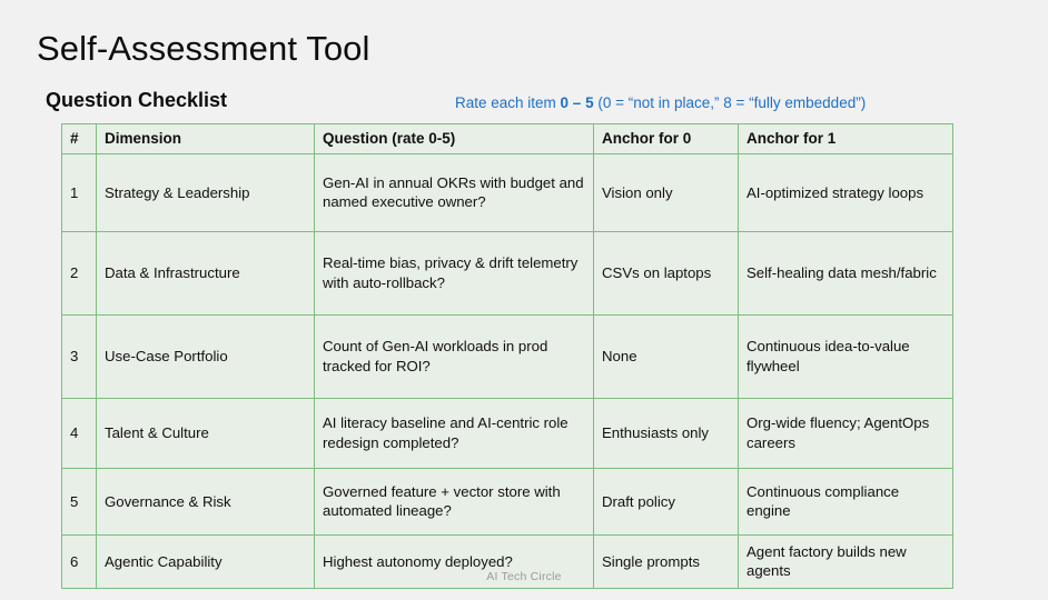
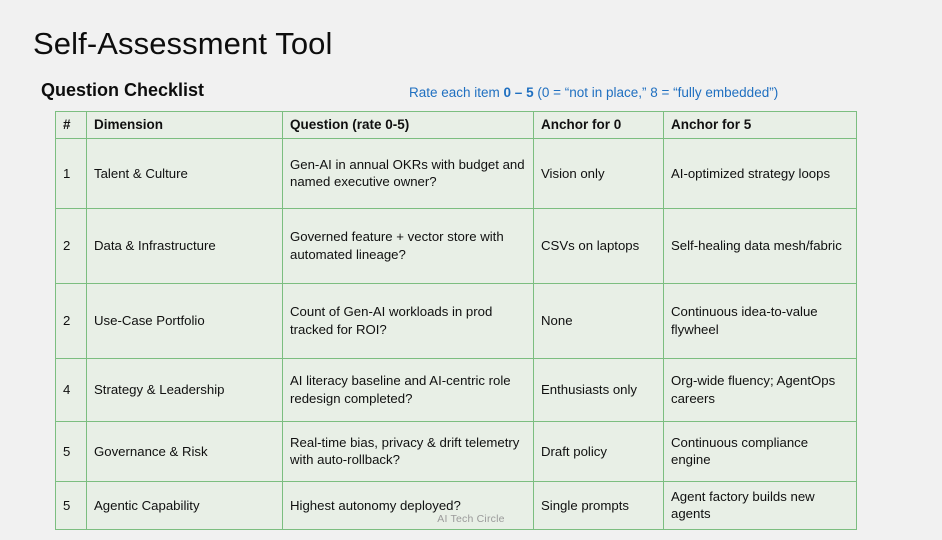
  Self-Assessment Tool
  Question Checklist
  Rate each item 0 – 5 (0 = “not in place,” 8 = “fully embedded”)
- #	Dimension	Question (rate 0-5)	Anchor for 0	Anchor for 1
+ #	Dimension	Question (rate 0-5)	Anchor for 0	Anchor for 5
- 1	Strategy & Leadership	Gen-AI in annual OKRs with budget and named executive owner?	Vision only	AI-optimized strategy loops
+ 1	Talent & Culture	Gen-AI in annual OKRs with budget and named executive owner?	Vision only	AI-optimized strategy loops
- 2	Data & Infrastructure	Real-time bias, privacy & drift telemetry with auto-rollback?	CSVs on laptops	Self-healing data mesh/fabric
+ 2	Data & Infrastructure	Governed feature + vector store with automated lineage?	CSVs on laptops	Self-healing data mesh/fabric
- 3	Use-Case Portfolio	Count of Gen-AI workloads in prod tracked for ROI?	None	Continuous idea-to-value flywheel
+ 2	Use-Case Portfolio	Count of Gen-AI workloads in prod tracked for ROI?	None	Continuous idea-to-value flywheel
- 4	Talent & Culture	AI literacy baseline and AI-centric role redesign completed?	Enthusiasts only	Org-wide fluency; AgentOps careers
+ 4	Strategy & Leadership	AI literacy baseline and AI-centric role redesign completed?	Enthusiasts only	Org-wide fluency; AgentOps careers
- 5	Governance & Risk	Governed feature + vector store with automated lineage?	Draft policy	Continuous compliance engine
+ 5	Governance & Risk	Real-time bias, privacy & drift telemetry with auto-rollback?	Draft policy	Continuous compliance engine
- 6	Agentic Capability	Highest autonomy deployed?	Single prompts	Agent factory builds new agents
+ 5	Agentic Capability	Highest autonomy deployed?	Single prompts	Agent factory builds new agents
  AI Tech Circle
